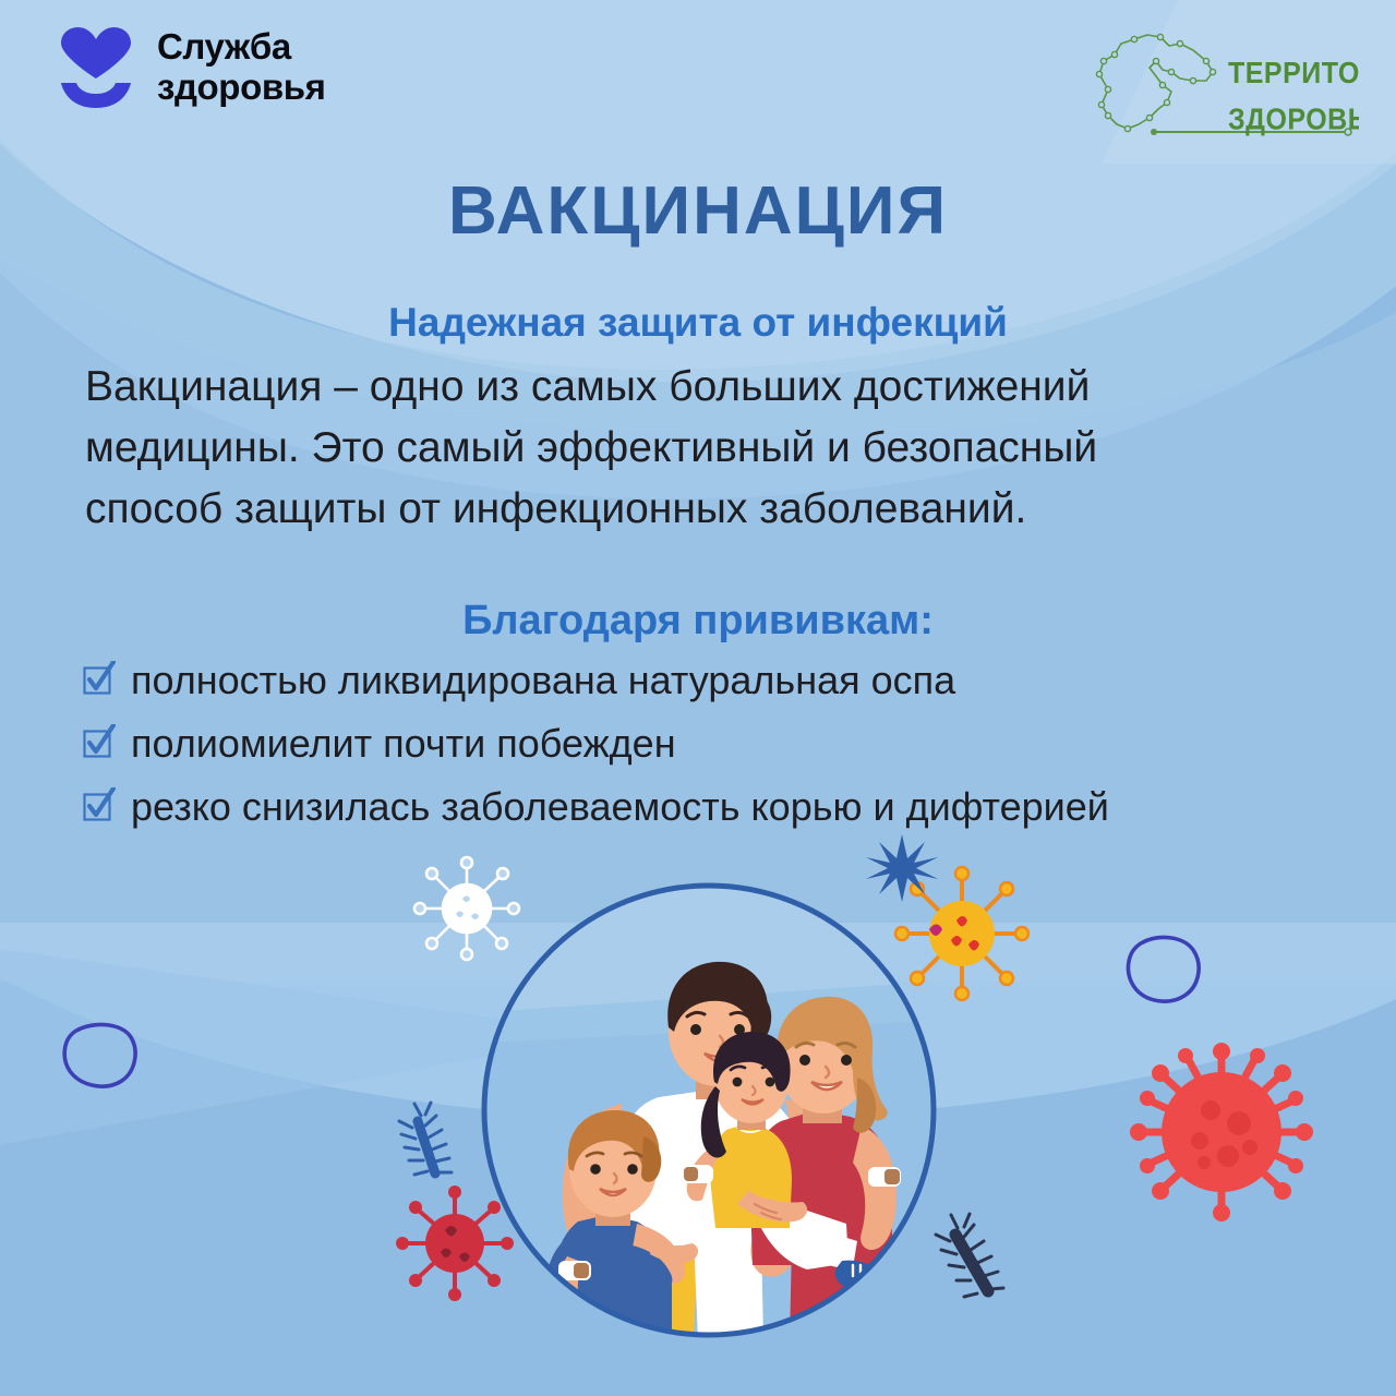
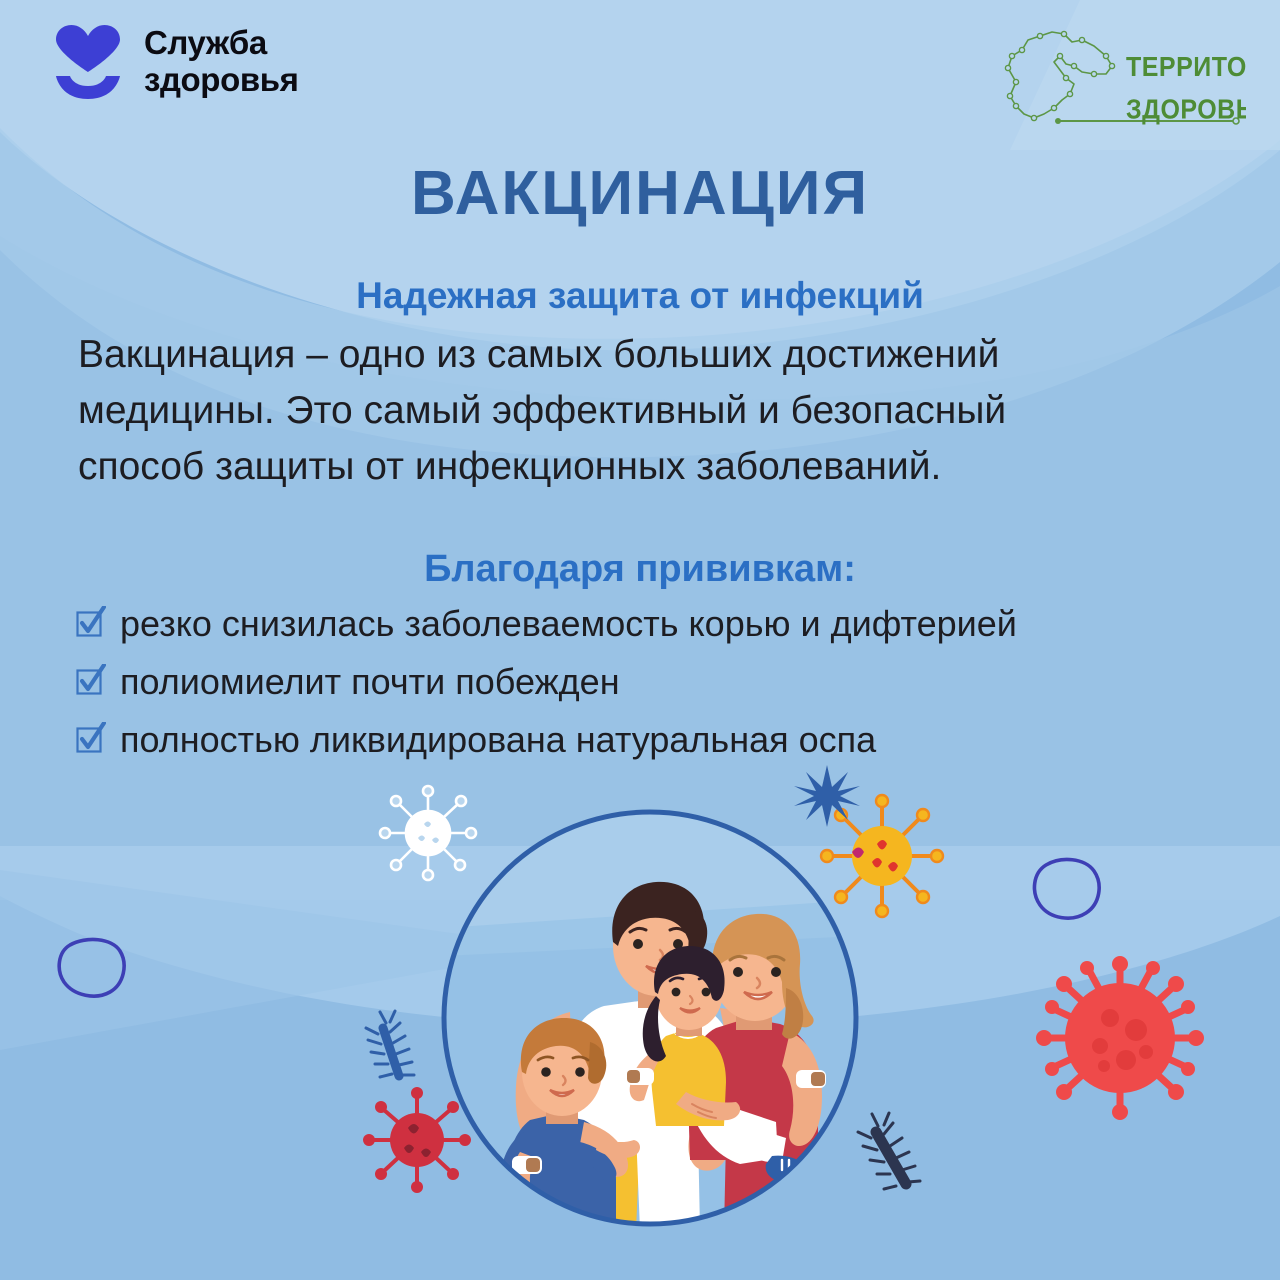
  Служба
  здоровья
  ТЕРРИТО
  ЗДОРОВЬ
  ВАКЦИНАЦИЯ
  Надежная защита от инфекций
  Вакцинация – одно из самых больших достижений
  медицины. Это самый эффективный и безопасный
  способ защиты от инфекционных заболеваний.
  Благодаря прививкам:
- полностью ликвидирована натуральная оспа
+ резко снизилась заболеваемость корью и дифтерией
  полиомиелит почти побежден
- резко снизилась заболеваемость корью и дифтерией
+ полностью ликвидирована натуральная оспа
